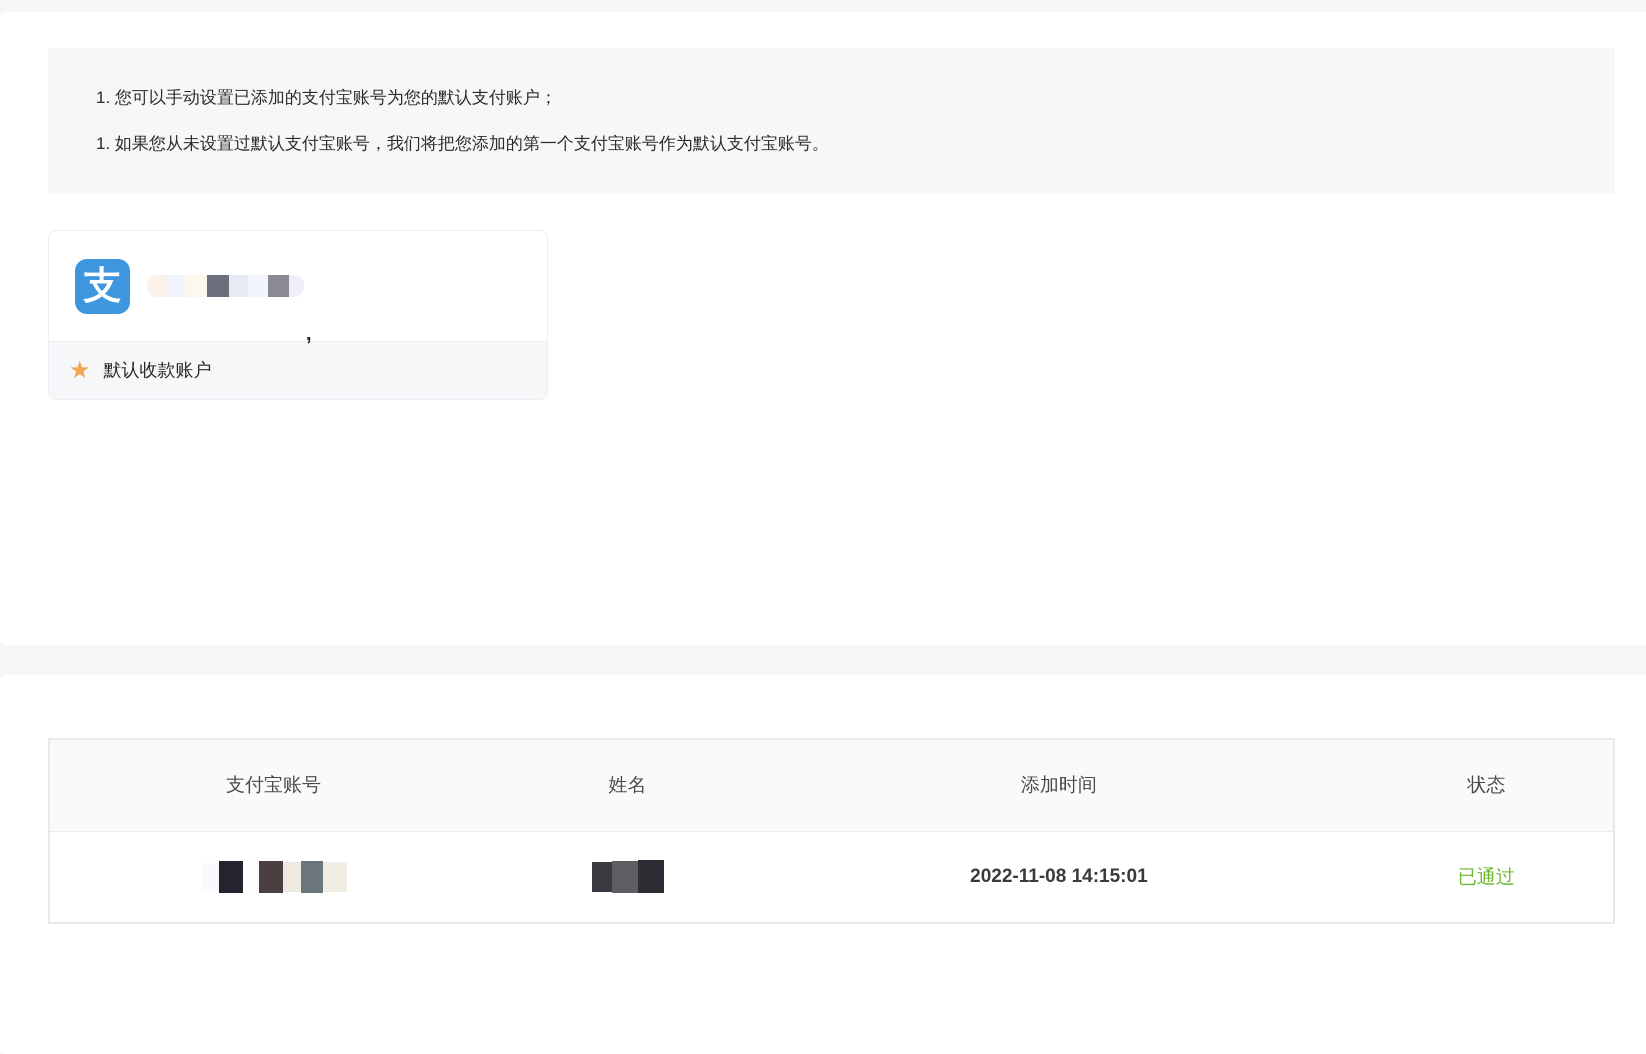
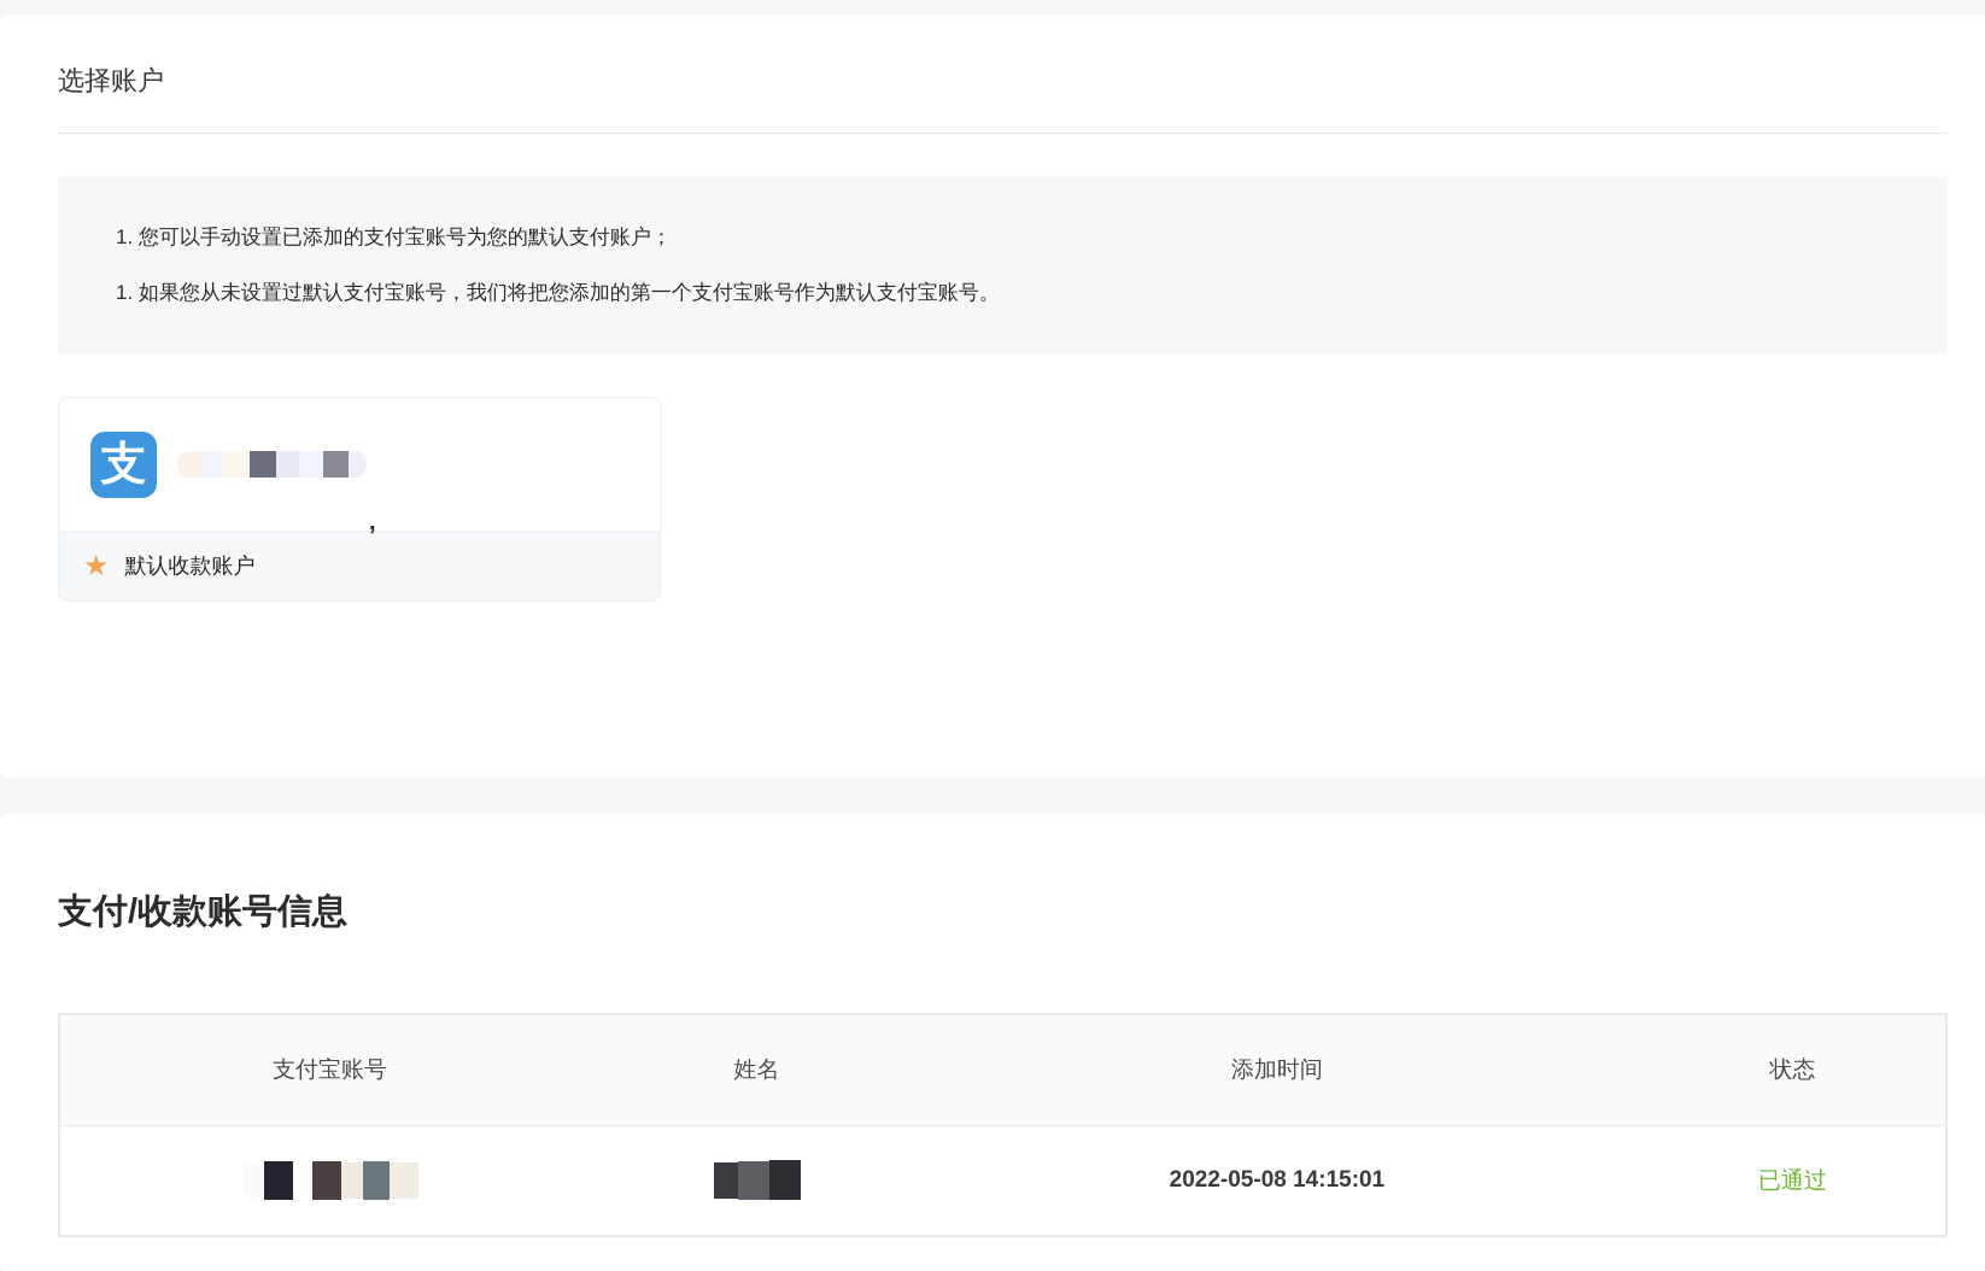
+ 选择账户
  1. 您可以手动设置已添加的支付宝账号为您的默认支付账户；
  1. 如果您从未设置过默认支付宝账号，我们将把您添加的第一个支付宝账号作为默认支付宝账号。
  支
  ,
  ★
  默认收款账户
+ 支付/收款账号信息
  支付宝账号	姓名	添加时间	状态
- 		2022-11-08 14:15:01	已通过
+ 		2022-05-08 14:15:01	已通过
